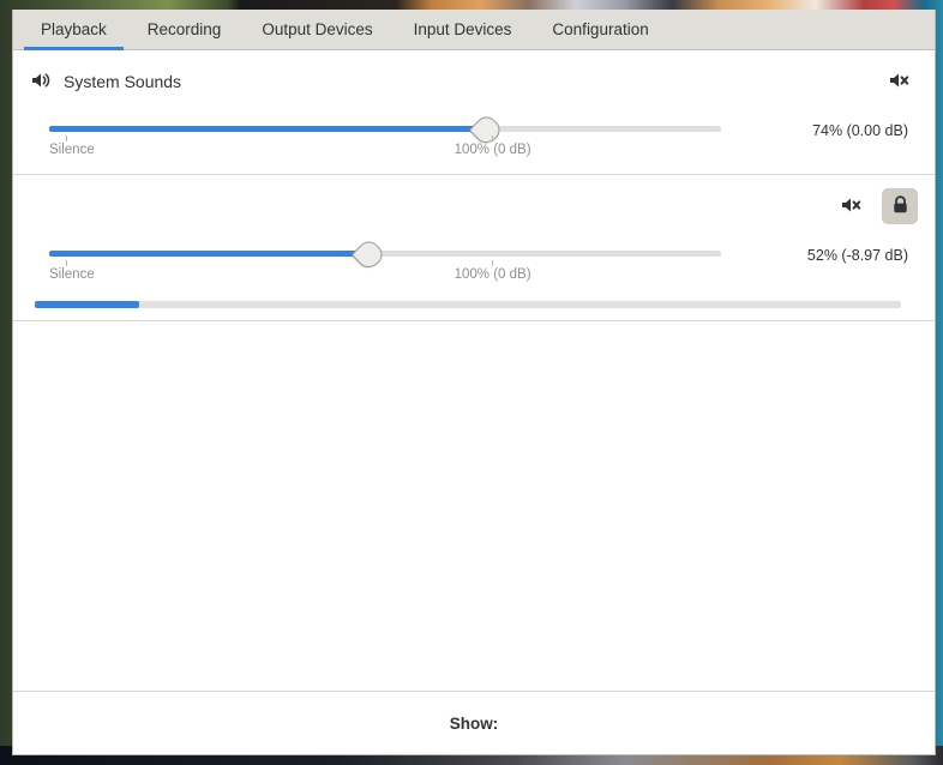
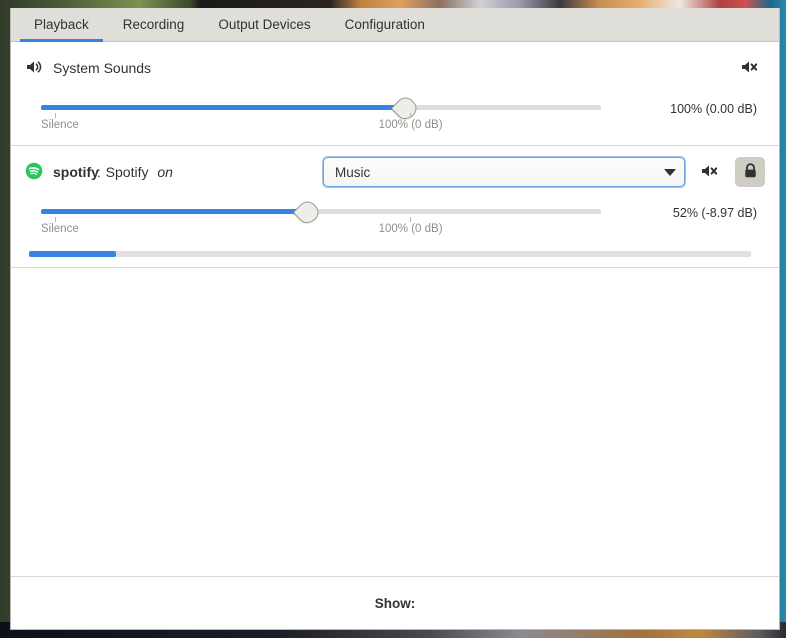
  Playback
  Recording
  Output Devices
- Input Devices
  Configuration
  System Sounds
  Silence
  100% (0 dB)
- 74% (0.00 dB)
+ 100% (0.00 dB)
+ spotify: Spotify on
+ Music
  Silence
  100% (0 dB)
  52% (-8.97 dB)
  Show:
